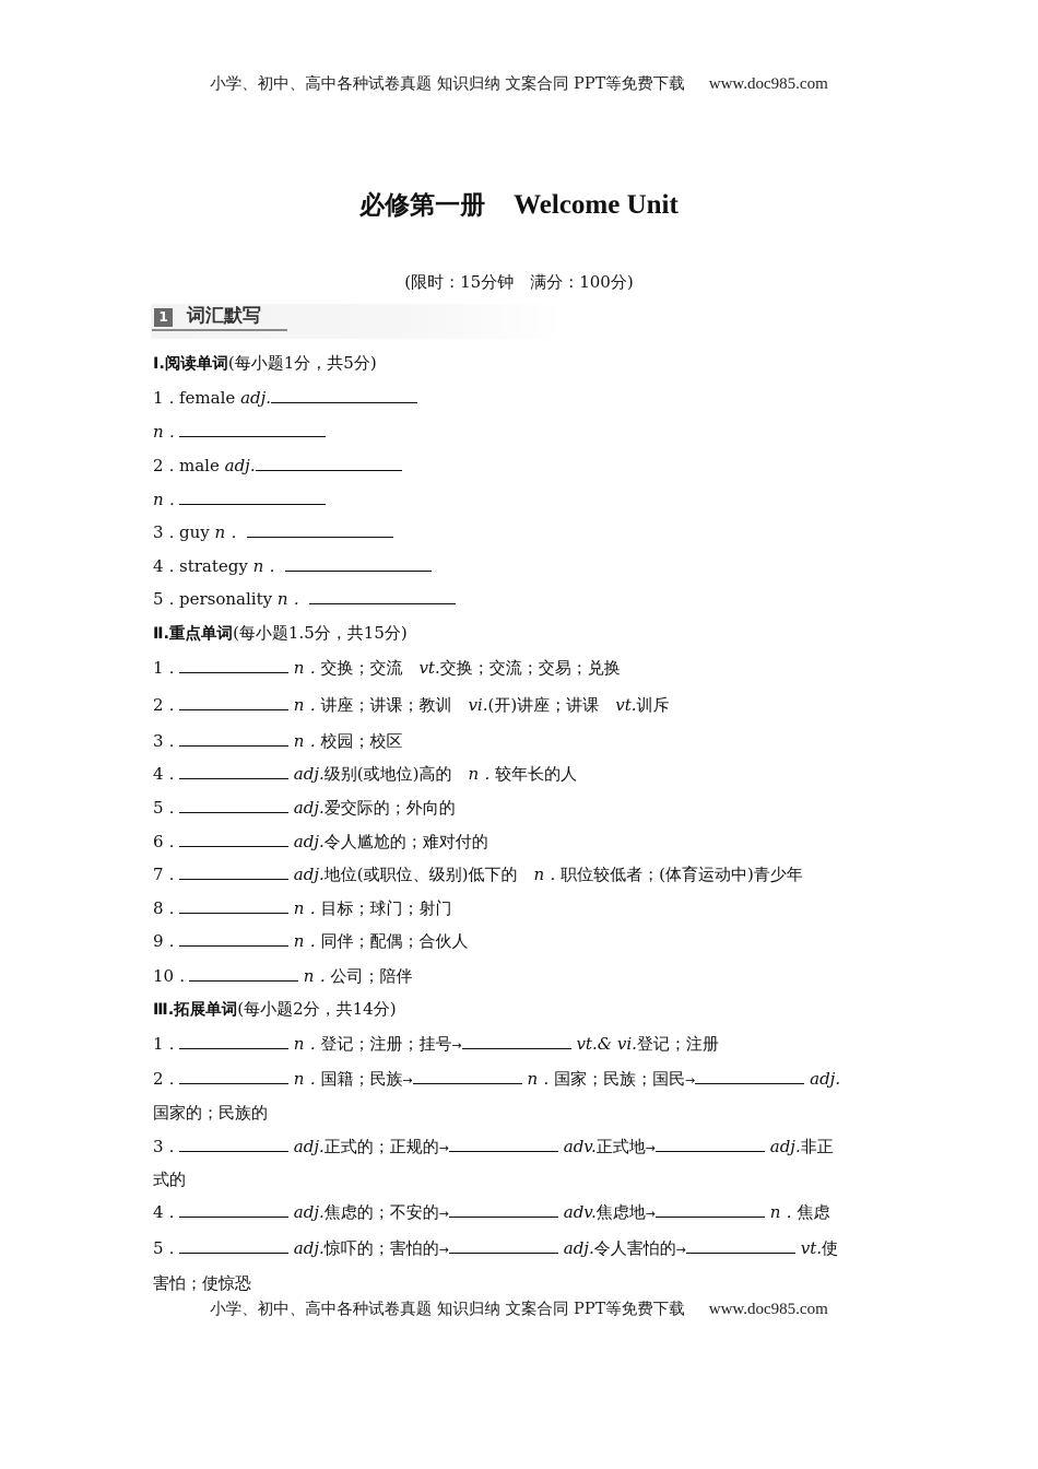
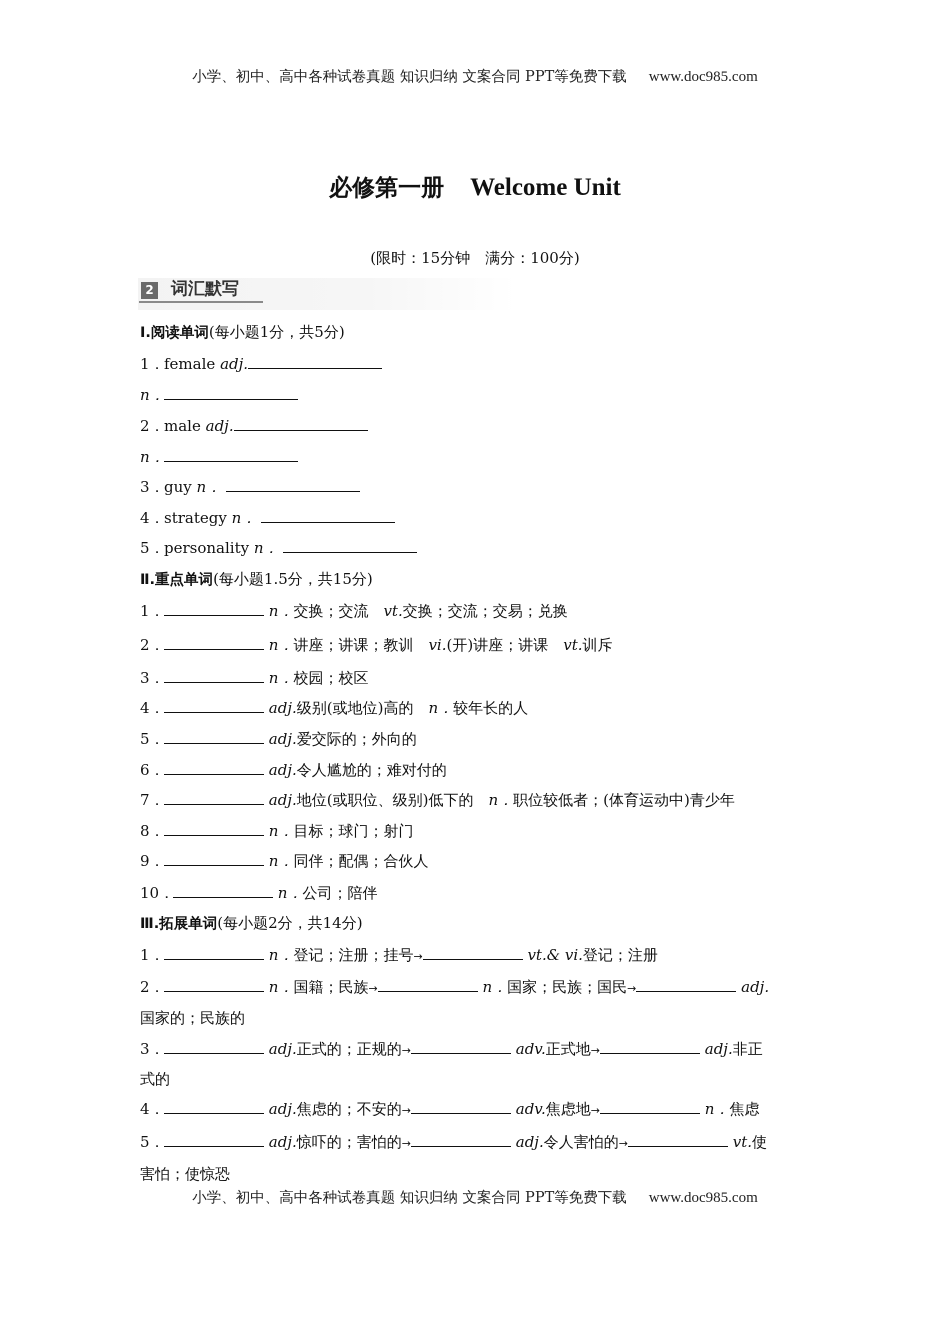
  小学、初中、高中各种试卷真题 知识归纳 文案合同 PPT等免费下载 www.doc985.com
  必修第一册 Welcome Unit
  (限时：15分钟 满分：100分)
- 1
+ 2
  词汇默写
  Ⅰ.阅读单词(每小题1分，共5分)
  1．female adj.
  n．
  2．male adj.
  n．
  3．guy n．
  4．strategy n．
  5．personality n．
  Ⅱ.重点单词(每小题1.5分，共15分)
  1． n．交换；交流 vt.交换；交流；交易；兑换
  2． n．讲座；讲课；教训 vi.(开)讲座；讲课 vt.训斥
  3． n．校园；校区
  4． adj.级别(或地位)高的 n．较年长的人
  5． adj.爱交际的；外向的
  6． adj.令人尴尬的；难对付的
  7． adj.地位(或职位、级别)低下的 n．职位较低者；(体育运动中)青少年
  8． n．目标；球门；射门
  9． n．同伴；配偶；合伙人
  10． n．公司；陪伴
  Ⅲ.拓展单词(每小题2分，共14分)
  1． n．登记；注册；挂号→ vt.& vi.登记；注册
  2． n．国籍；民族→ n．国家；民族；国民→ adj.
  国家的；民族的
  3． adj.正式的；正规的→ adv.正式地→ adj.非正
  式的
  4． adj.焦虑的；不安的→ adv.焦虑地→ n．焦虑
  5． adj.惊吓的；害怕的→ adj.令人害怕的→ vt.使
  害怕；使惊恐
  小学、初中、高中各种试卷真题 知识归纳 文案合同 PPT等免费下载 www.doc985.com
